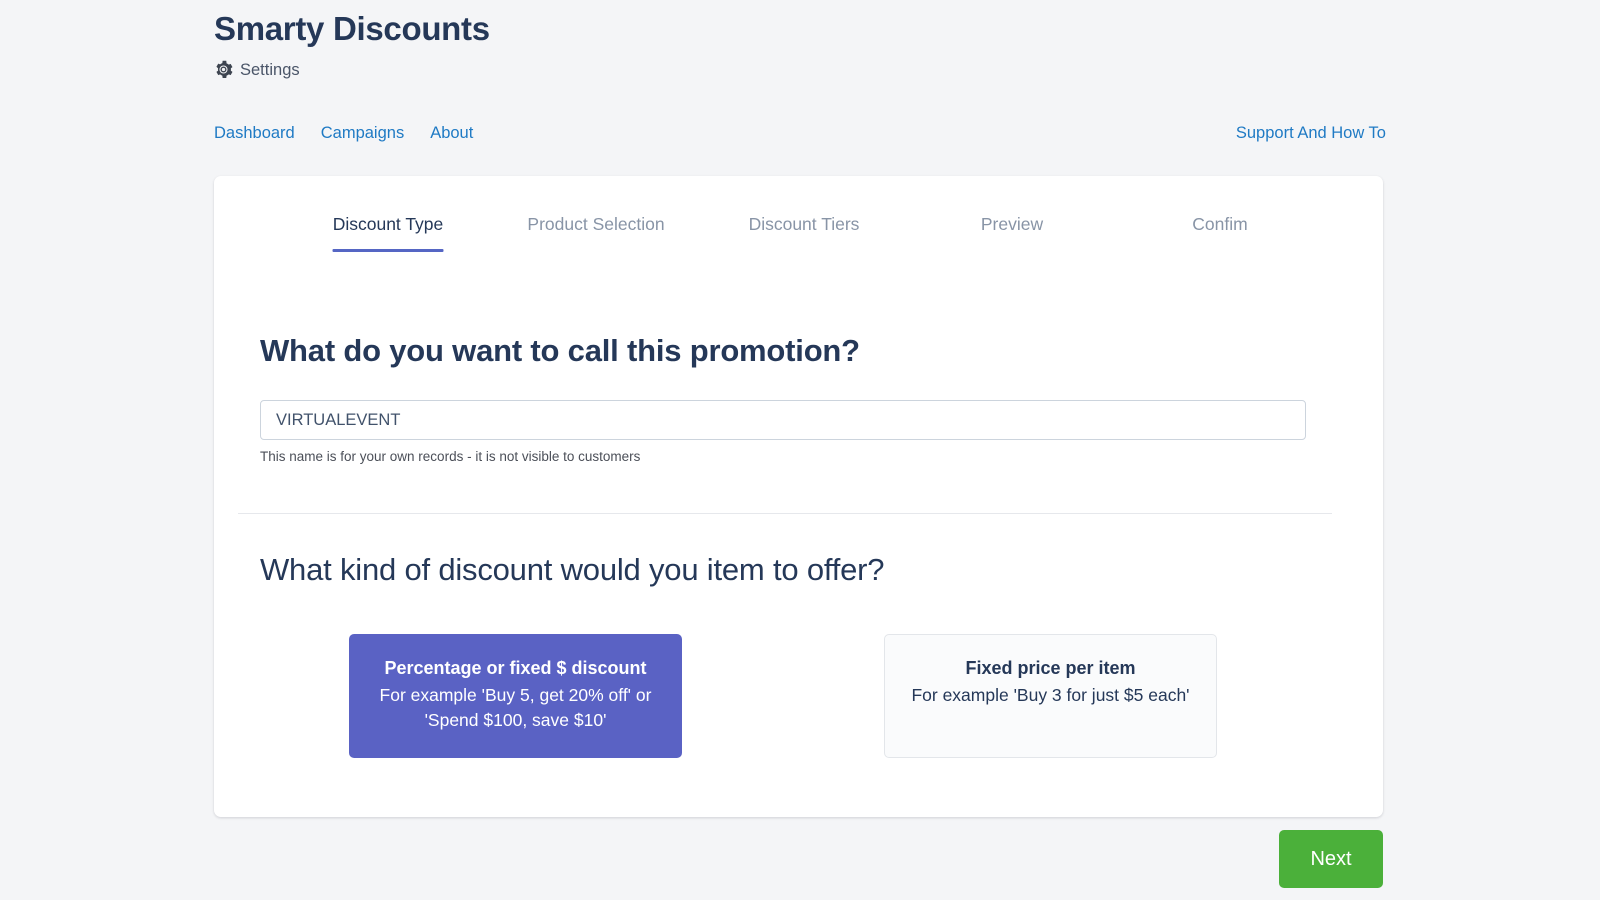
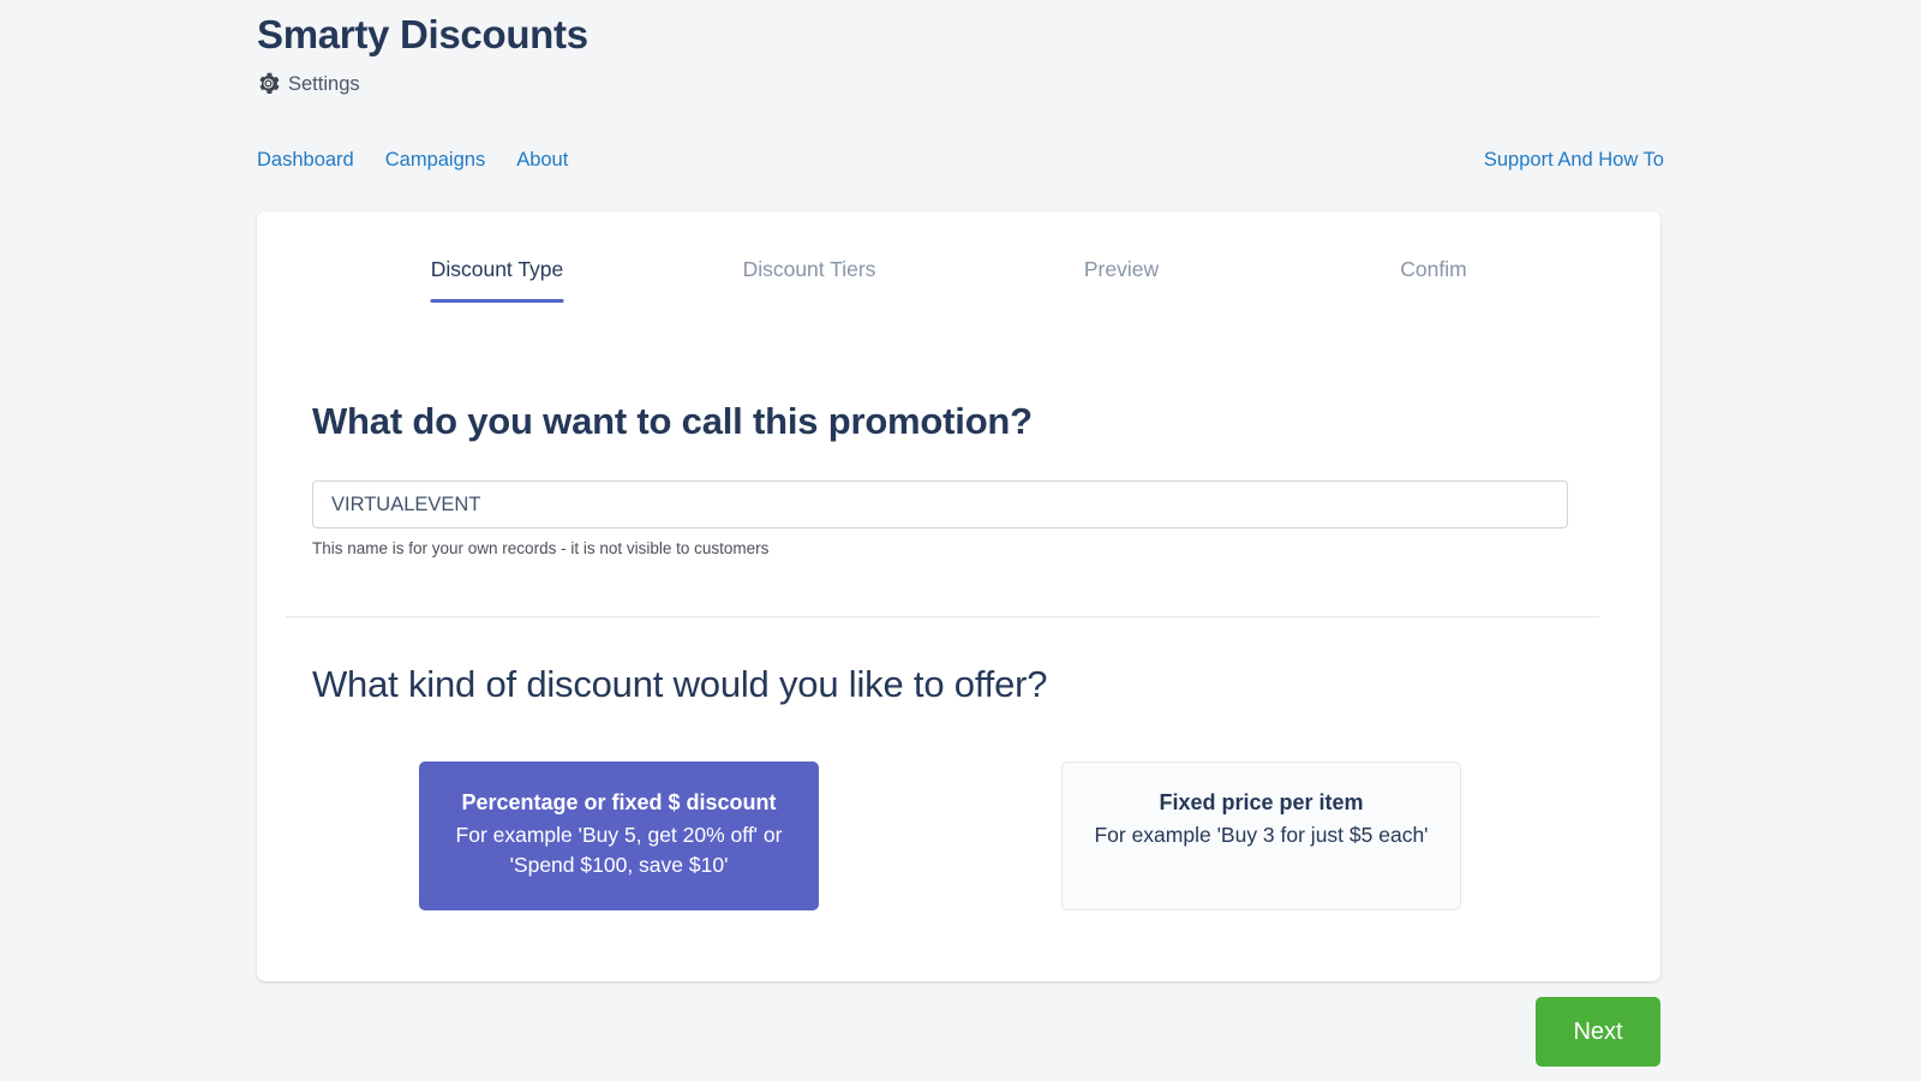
  Smarty Discounts
  Settings
  Dashboard
  Campaigns
  About
  Support And How To
  Discount Type
- Product Selection
  Discount Tiers
  Preview
  Confim
  What do you want to call this promotion?
  VIRTUALEVENT
  This name is for your own records - it is not visible to customers
- What kind of discount would you item to offer?
+ What kind of discount would you like to offer?
  Percentage or fixed $ discount
  For example 'Buy 5, get 20% off' or 'Spend $100, save $10'
  Fixed price per item
  For example 'Buy 3 for just $5 each'
  Next
